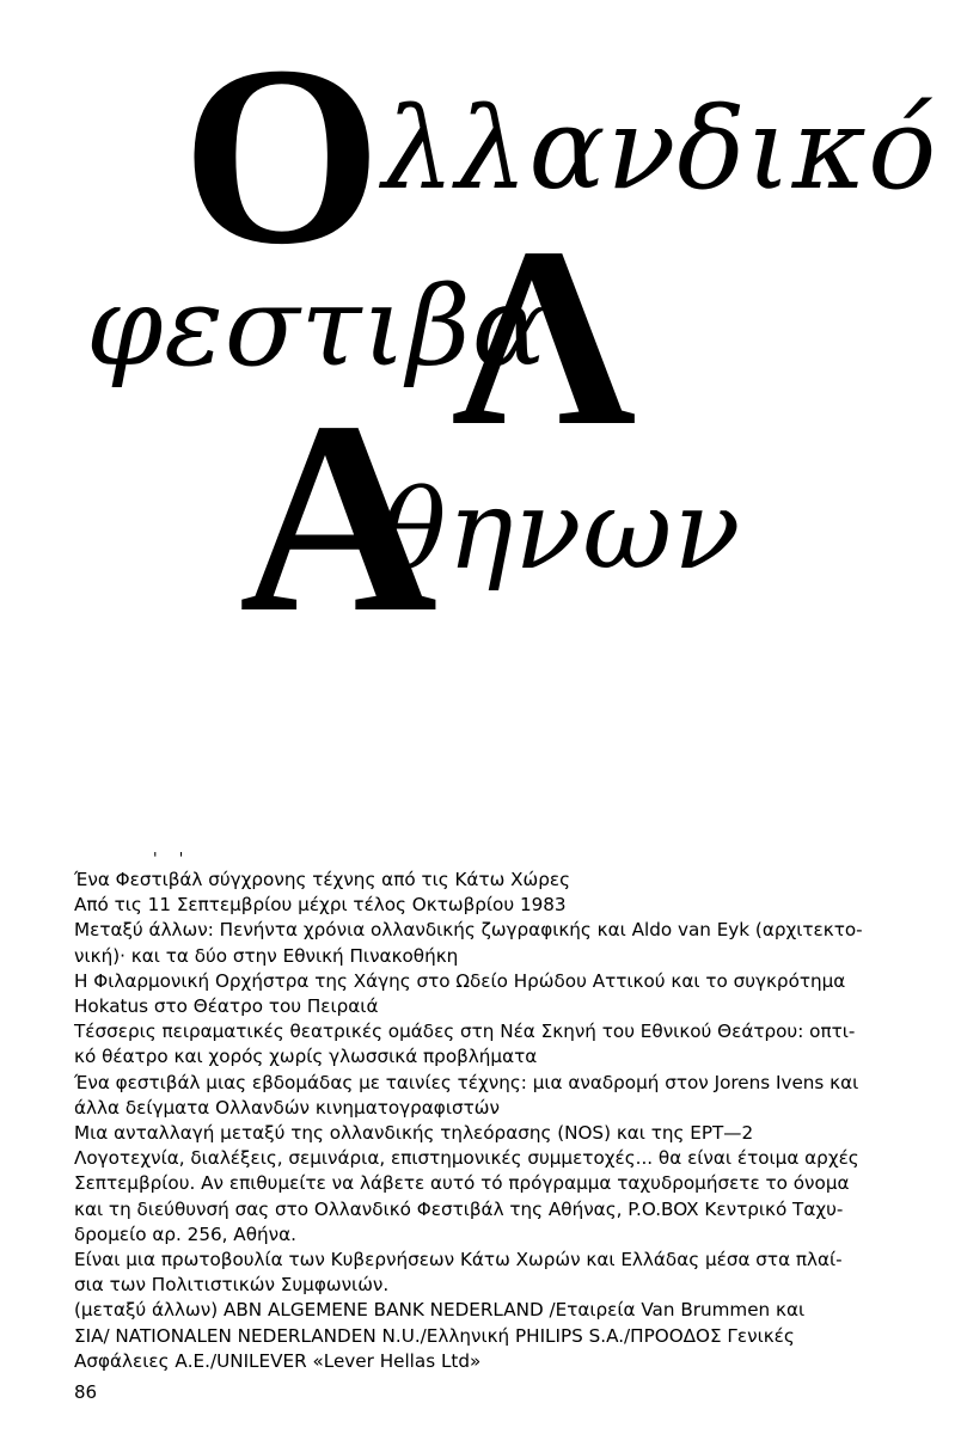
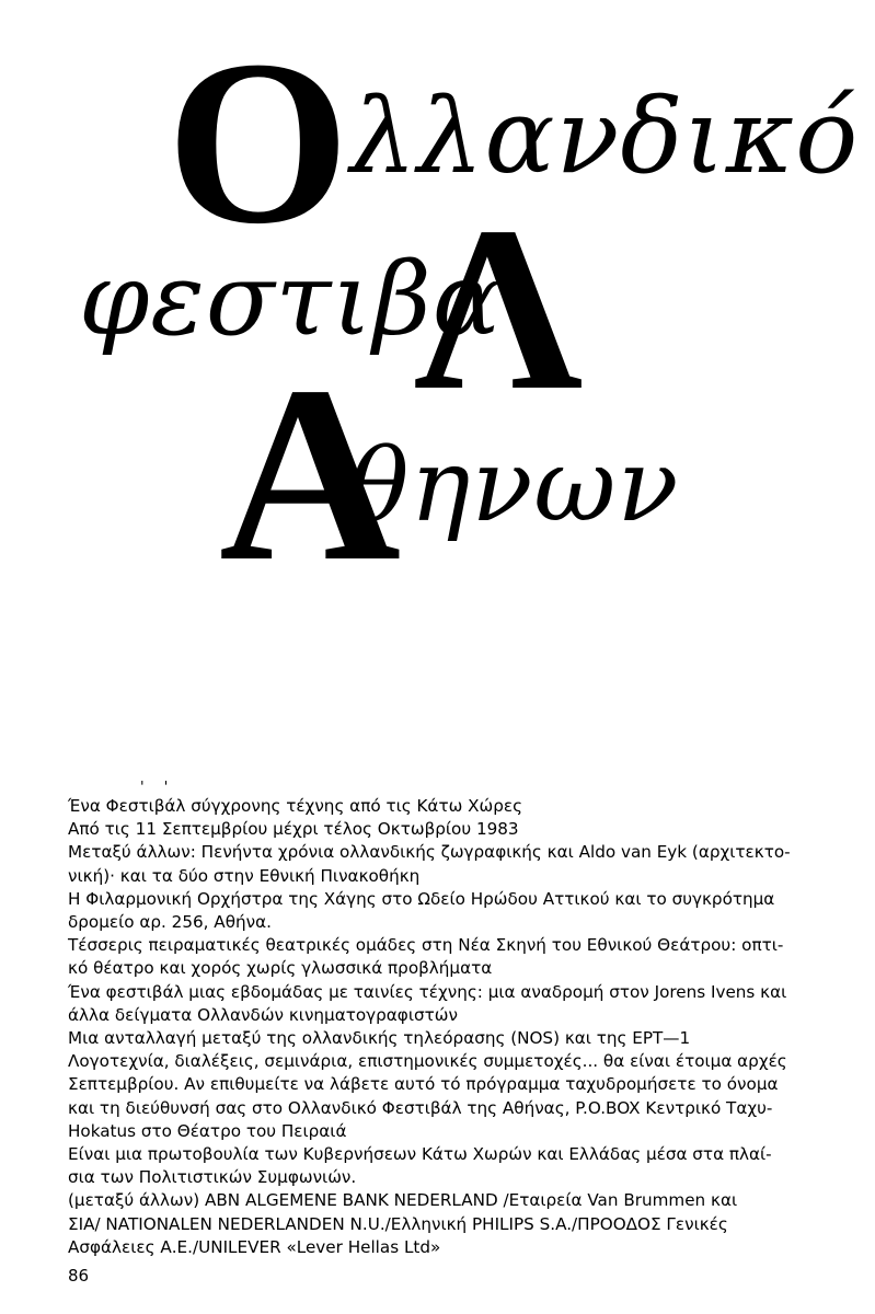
  Ο
  λλανδικό
  φεστιβα
  Λ
  Α
  θηνων
  ' '
  Ένα Φεστιβάλ σύγχρονης τέχνης από τις Κάτω Χώρες
  Από τις 11 Σεπτεμβρίου μέχρι τέλος Οκτωβρίου 1983
  Μεταξύ άλλων: Πενήντα χρόνια ολλανδικής ζωγραφικής και Aldo van Eyk (αρχιτεκτο-
  νική)· και τα δύο στην Εθνική Πινακοθήκη
  Η Φιλαρμονική Ορχήστρα της Χάγης στο Ωδείο Ηρώδου Αττικού και το συγκρότημα
- Hokatus στο Θέατρο του Πειραιά
+ δρομείο αρ. 256, Αθήνα.
  Τέσσερις πειραματικές θεατρικές ομάδες στη Νέα Σκηνή του Εθνικού Θεάτρου: οπτι-
  κό θέατρο και χορός χωρίς γλωσσικά προβλήματα
  Ένα φεστιβάλ μιας εβδομάδας με ταινίες τέχνης: μια αναδρομή στον Jorens Ivens και
  άλλα δείγματα Ολλανδών κινηματογραφιστών
- Μια ανταλλαγή μεταξύ της ολλανδικής τηλεόρασης (NOS) και της ΕΡΤ—2
+ Μια ανταλλαγή μεταξύ της ολλανδικής τηλεόρασης (NOS) και της ΕΡΤ—1
  Λογοτεχνία, διαλέξεις, σεμινάρια, επιστημονικές συμμετοχές... θα είναι έτοιμα αρχές
  Σεπτεμβρίου. Αν επιθυμείτε να λάβετε αυτό τό πρόγραμμα ταχυδρομήσετε το όνομα
  και τη διεύθυνσή σας στο Ολλανδικό Φεστιβάλ της Αθήνας, P.O.BOX Κεντρικό Ταχυ-
- δρομείο αρ. 256, Αθήνα.
+ Hokatus στο Θέατρο του Πειραιά
  Είναι μια πρωτοβουλία των Κυβερνήσεων Κάτω Χωρών και Ελλάδας μέσα στα πλαί-
  σια των Πολιτιστικών Συμφωνιών.
  (μεταξύ άλλων) ABN ALGEMENE BANK NEDERLAND /Εταιρεία Van Brummen και
  ΣΙΑ/ NATIONALEN NEDERLANDEN N.U./Ελληνική PHILIPS S.A./ΠΡΟΟΔΟΣ Γενικές
  Ασφάλειες Α.Ε./UNILEVER «Lever Hellas Ltd»
  86
